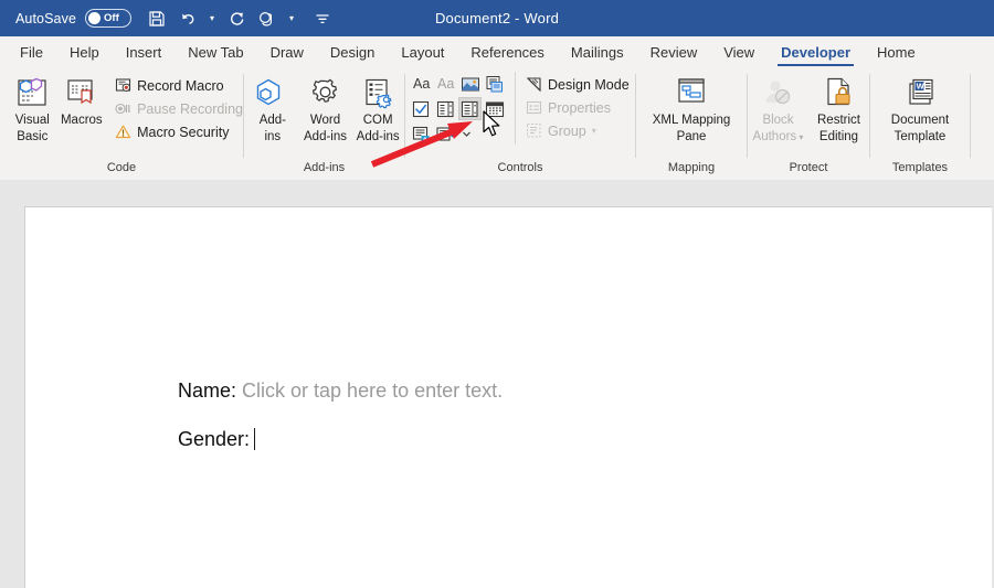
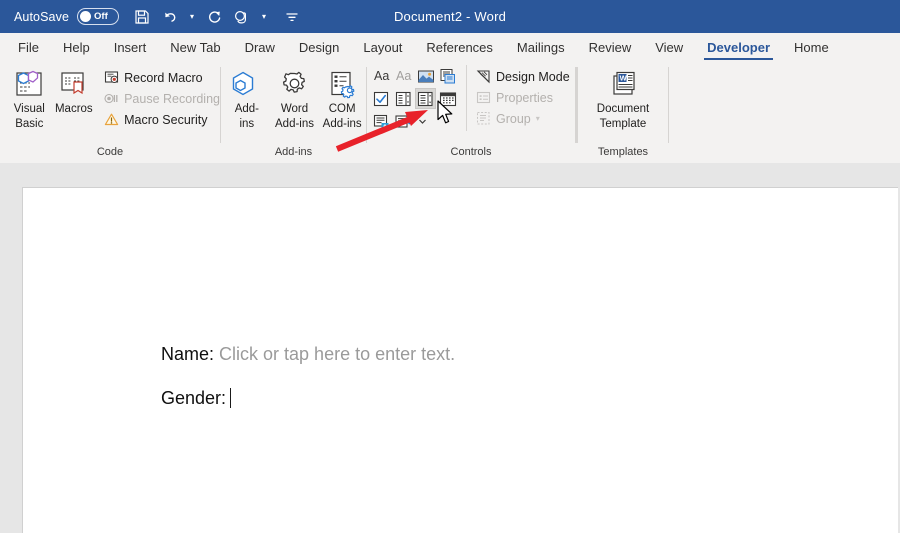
  AutoSave
  Off
  ▾
  ▾
  Document2 - Word
  File
  Help
  Insert
  New Tab
  Draw
  Design
  Layout
  References
  Mailings
  Review
  View
  Developer
  Home
  Visual
  Basic
  Macros
  Record Macro
  Pause Recording
  Macro Security
  Code
  Add-
  ins
  Word
  Add-ins
  COM
  Add-ins
  Add-ins
  Aa
  Aa
  Design Mode
  Properties
  Group
  ▾
  Controls
- XML Mapping
- Pane
- Mapping
- Block
- Authors ▾
- Restrict
- Editing
- Protect
  W
  Document
  Template
  Templates
  Name: Click or tap here to enter text.
  Gender:
